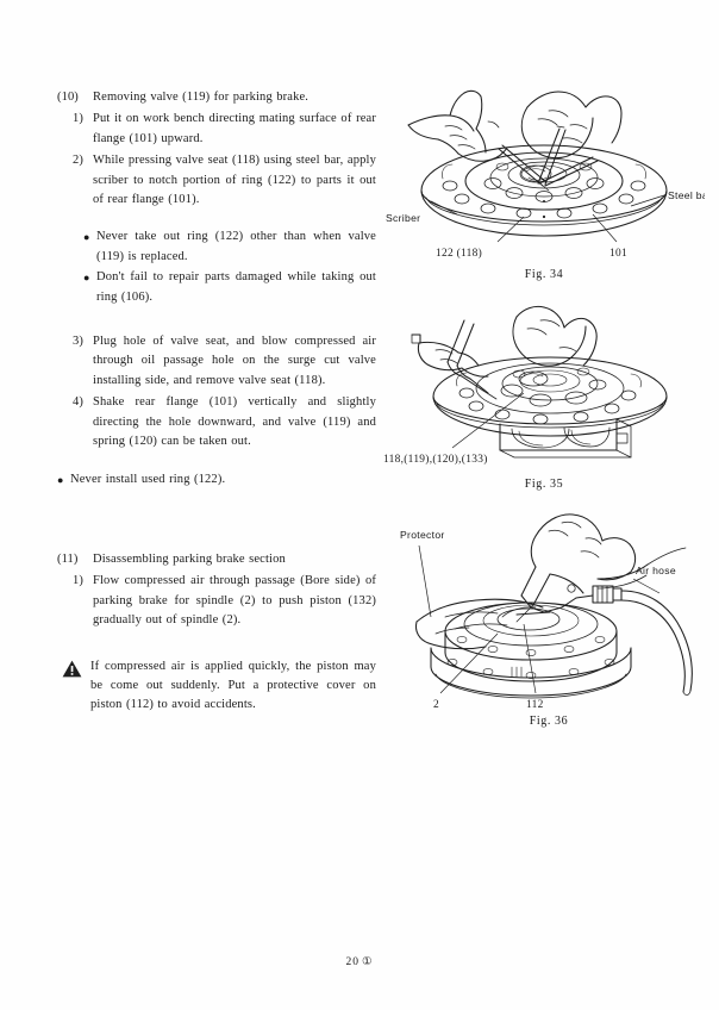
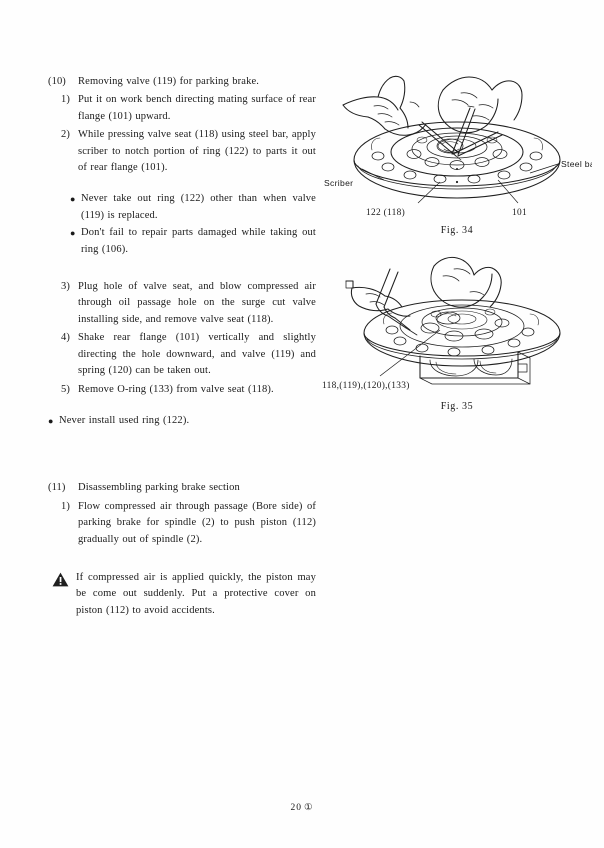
  (10)
  Removing valve (119) for parking brake.
  1)
  Put it on work bench directing mating surface of rear flange (101) upward.
  2)
  While pressing valve seat (118) using steel bar, apply scriber to notch portion of ring (122) to parts it out of rear flange (101).
  ●
  Never take out ring (122) other than when valve (119) is replaced.
  ●
  Don't fail to repair parts damaged while taking out ring (106).
  3)
  Plug hole of valve seat, and blow compressed air through oil passage hole on the surge cut valve installing side, and remove valve seat (118).
  4)
  Shake rear flange (101) vertically and slightly directing the hole downward, and valve (119) and spring (120) can be taken out.
+ 5)
+ Remove O-ring (133) from valve seat (118).
  ●
  Never install used ring (122).
  (11)
  Disassembling parking brake section
  1)
- Flow compressed air through passage (Bore side) of parking brake for spindle (2) to push piston (132) gradually out of spindle (2).
+ Flow compressed air through passage (Bore side) of parking brake for spindle (2) to push piston (112) gradually out of spindle (2).
  If compressed air is applied quickly, the piston may be come out suddenly. Put a protective cover on piston (112) to avoid accidents.
  Scriber
  Steel b
  122 (118)
  101
  Fig. 34
  118,(119),(120),(133)
  Fig. 35
- Protector
- Air hose
- 2
- 112
- Fig. 36
  20 ①
